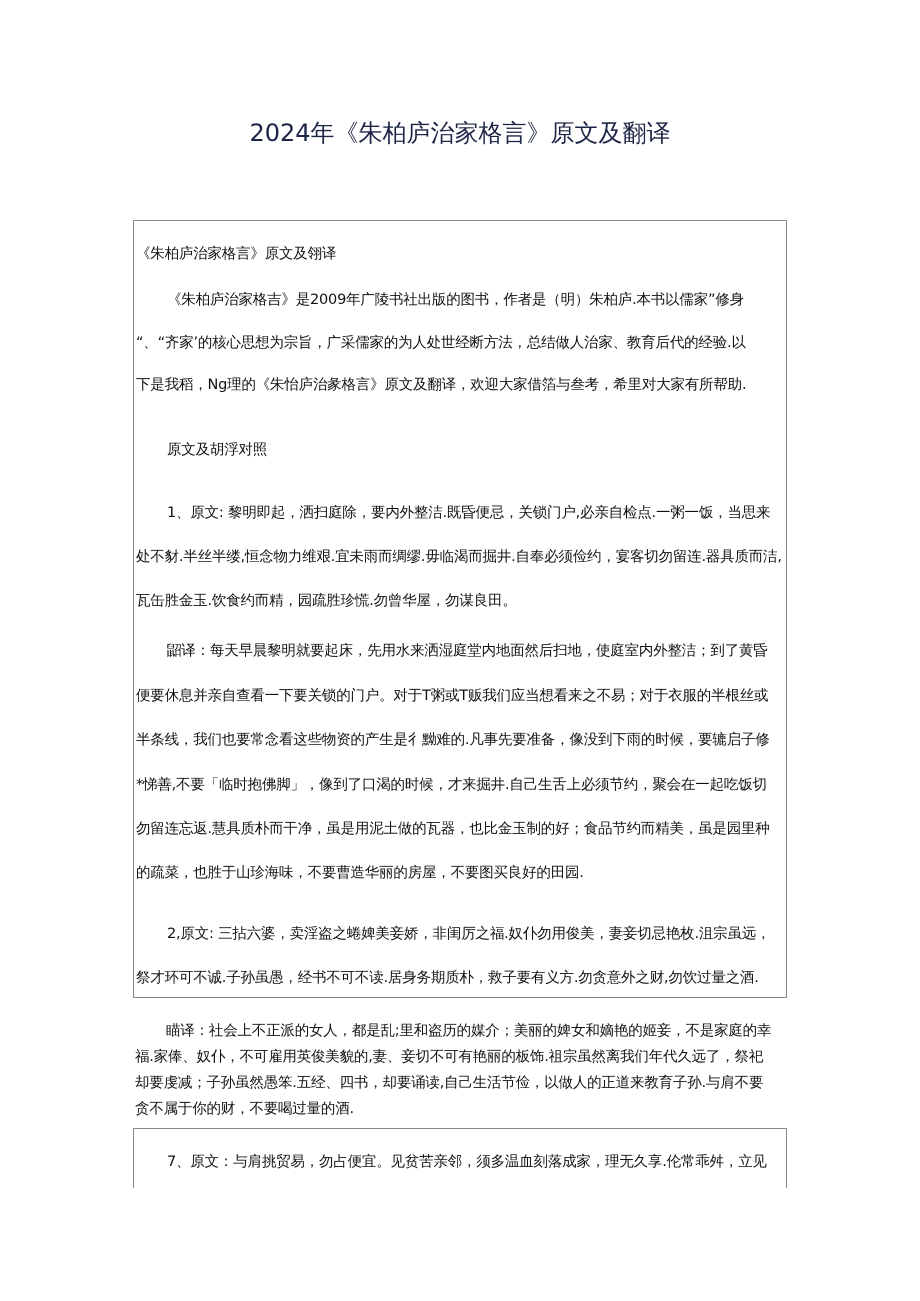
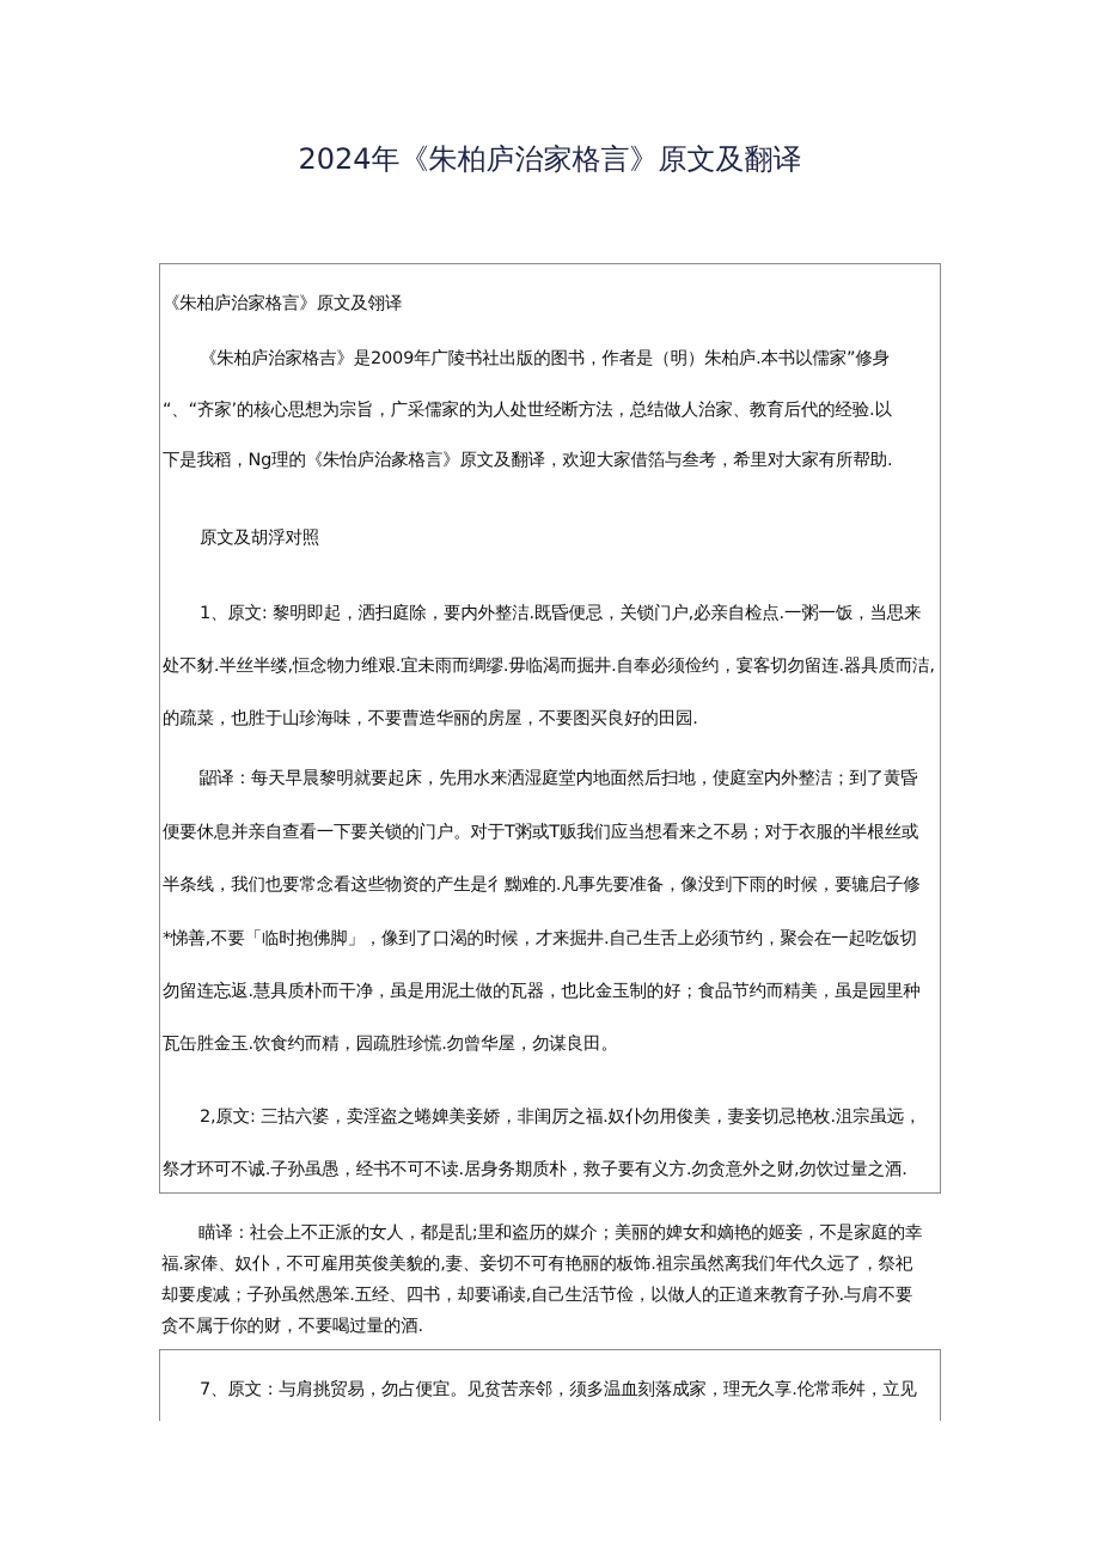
  2024年《朱柏庐治家格言》原文及翻译
  《朱柏庐治家格言》原文及翎译
  《朱柏庐治家格吉》是2009年广陵书社出版的图书，作者是（明）朱柏庐.本书以儒家”修身
  “、“齐家’的核心思想为宗旨，广采儒家的为人处世经断方法，总结做人治家、教育后代的经验.以
  下是我稻，Ng理的《朱怡庐治彖格言》原文及翻译，欢迎大家借箔与叁考，希里对大家有所帮助.
  原文及胡浮对照
  1、原文: 黎明即起，洒扫庭除，要内外整洁.既昏便忌，关锁门户,必亲自检点.一粥一饭，当思来
  处不豺.半丝半缕,恒念物力维艰.宜未雨而绸缪.毋临渴而掘井.自奉必须俭约，宴客切勿留连.器具质而洁,
- 瓦缶胜金玉.饮食约而精，园疏胜珍慌.勿曾华屋，勿谋良田。
+ 的疏菜，也胜于山珍海味，不要曹造华丽的房屋，不要图买良好的田园.
  鼦译：每天早晨黎明就要起床，先用水来洒湿庭堂内地面然后扫地，使庭室内外整洁；到了黄昏
  便要休息并亲自查看一下要关锁的门户。对于T粥或T贩我们应当想看来之不易；对于衣服的半根丝或
  半条线，我们也要常念看这些物资的产生是彳黝难的.凡事先要准备，像没到下雨的时候，要辘启子修
  *悌善,不要「临时抱佛脚」，像到了口渴的时候，才来掘井.自己生舌上必须节约，聚会在一起吃饭切
  勿留连忘返.慧具质朴而干净，虽是用泥土做的瓦器，也比金玉制的好；食品节约而精美，虽是园里种
- 的疏菜，也胜于山珍海味，不要曹造华丽的房屋，不要图买良好的田园.
+ 瓦缶胜金玉.饮食约而精，园疏胜珍慌.勿曾华屋，勿谋良田。
  2,原文: 三拈六婆，卖淫盗之蜷婢美妾娇，非闺厉之福.奴仆勿用俊美，妻妾切忌艳枚.沮宗虽远，
  祭才环可不诚.子孙虽愚，经书不可不读.居身务期质朴，救子要有义方.勿贪意外之财,勿饮过量之酒.
  瞄译：社会上不正派的女人，都是乱;里和盗历的媒介；美丽的婢女和嫡艳的姬妾，不是家庭的幸
  福.家俸、奴仆，不可雇用英俊美貌的,妻、妾切不可有艳丽的板饰.祖宗虽然离我们年代久远了，祭祀
  却要虔减；子孙虽然愚笨.五经、四书，却要诵读,自己生活节俭，以做人的正道来教育子孙.与肩不要
  贪不属于你的财，不要喝过量的酒.
  7、原文：与肩挑贸易，勿占便宜。见贫苦亲邻，须多温血刻落成家，理无久享.伦常乖舛，立见
